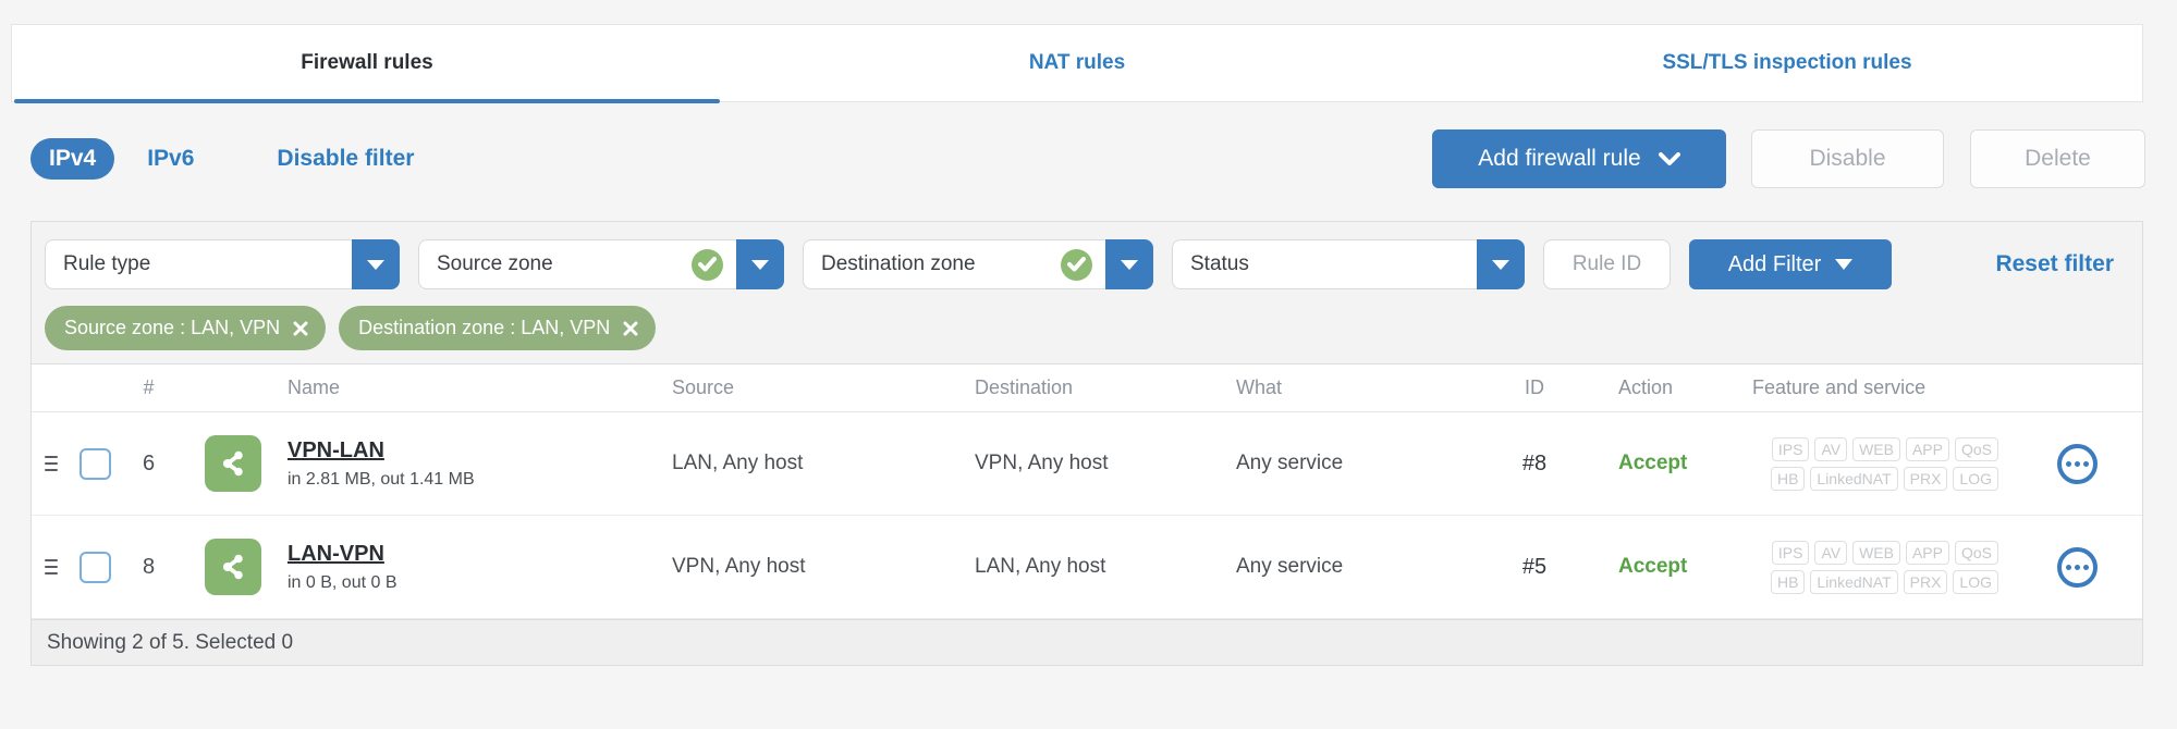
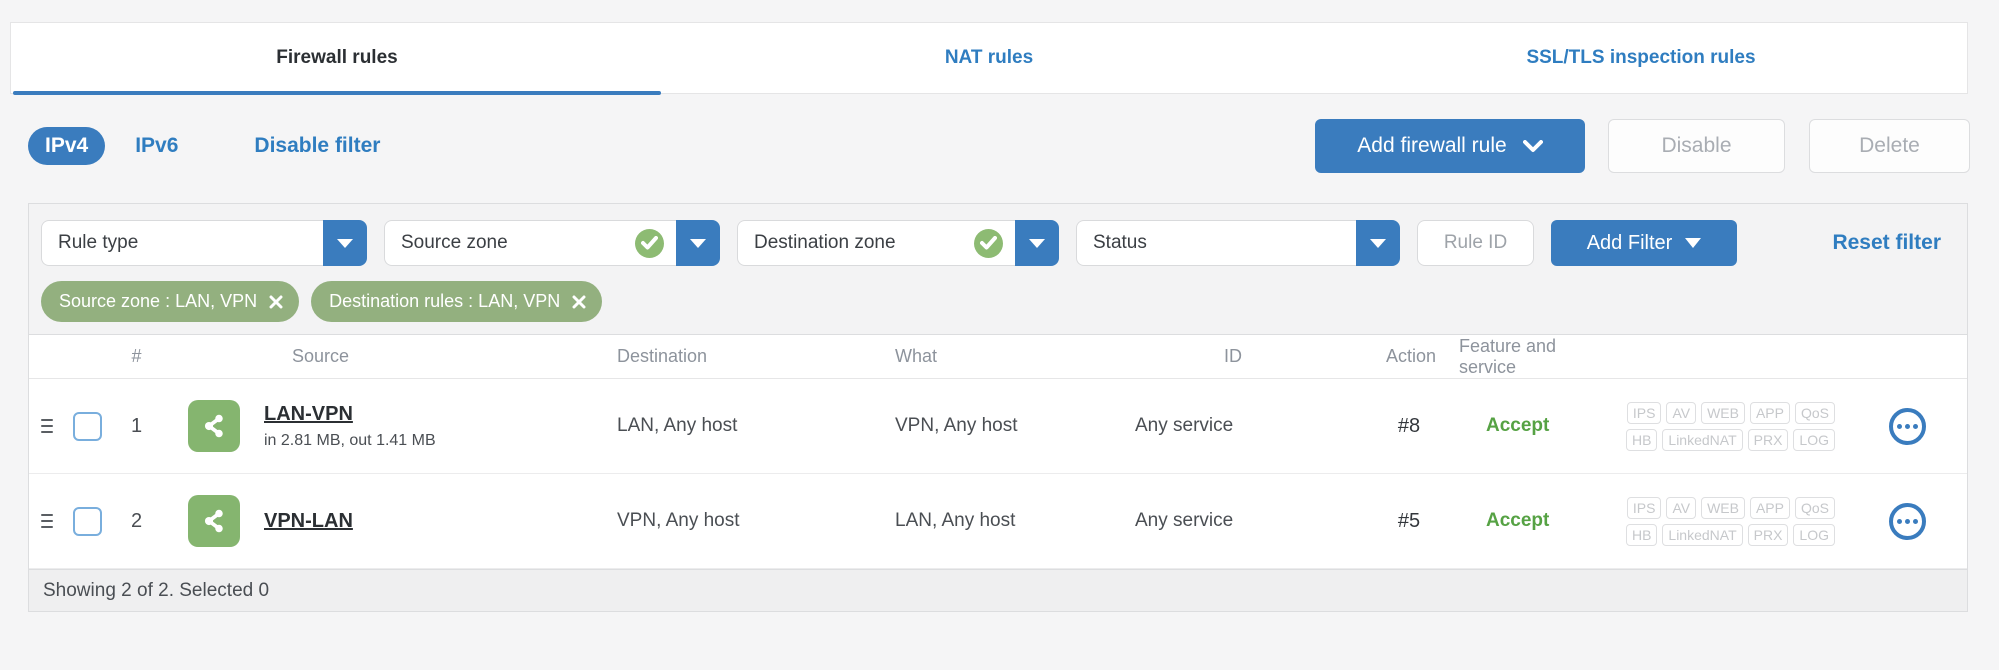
  Firewall rules
  NAT rules
  SSL/TLS inspection rules
  IPv4
  IPv6
  Disable filter
  Add firewall rule
  Disable
  Delete
  Rule type
  Source zone
  Destination zone
  Status
  Rule ID
  Add Filter
  Reset filter
  Source zone : LAN, VPN
- Destination zone : LAN, VPN
+ Destination rules : LAN, VPN
  #
- Name
  Source
  Destination
  What
  ID
  Action
  Feature and service
- 6
+ 1
- VPN-LAN
+ LAN-VPN
  in 2.81 MB, out 1.41 MB
  LAN, Any host
  VPN, Any host
  Any service
  #8
  Accept
  IPS
  AV
  WEB
  APP
  QoS
  HB
  LinkedNAT
  PRX
  LOG
- 8
+ 2
- LAN-VPN
+ VPN-LAN
- in 0 B, out 0 B
  VPN, Any host
  LAN, Any host
  Any service
  #5
  Accept
  IPS
  AV
  WEB
  APP
  QoS
  HB
  LinkedNAT
  PRX
  LOG
- Showing 2 of 5. Selected 0
+ Showing 2 of 2. Selected 0
